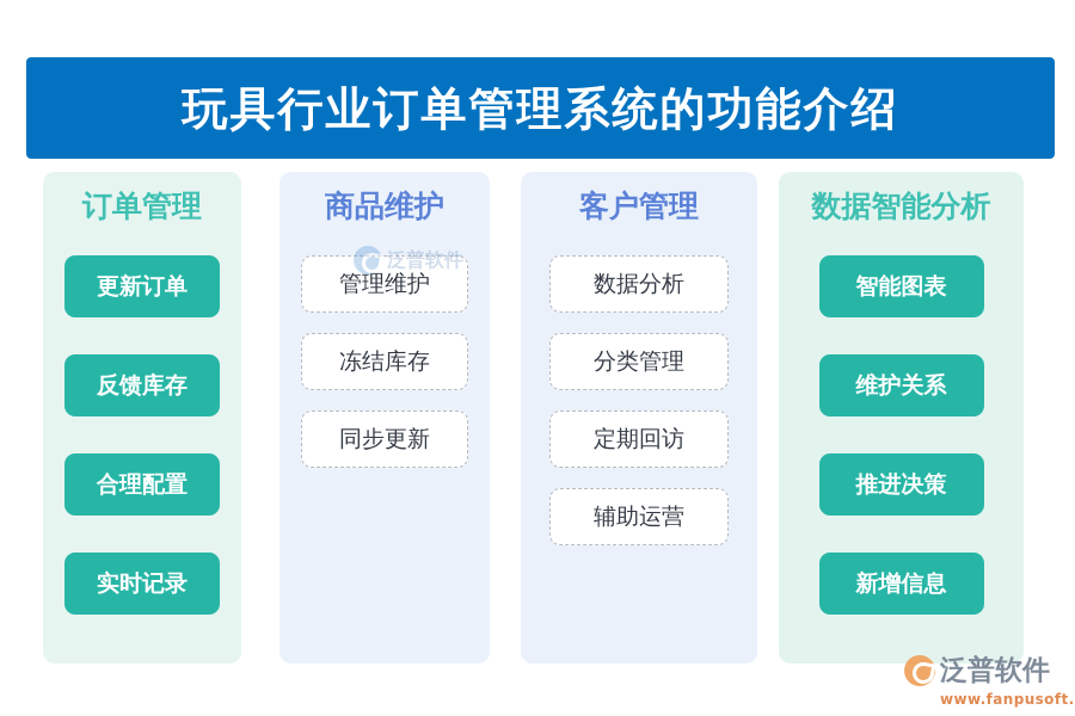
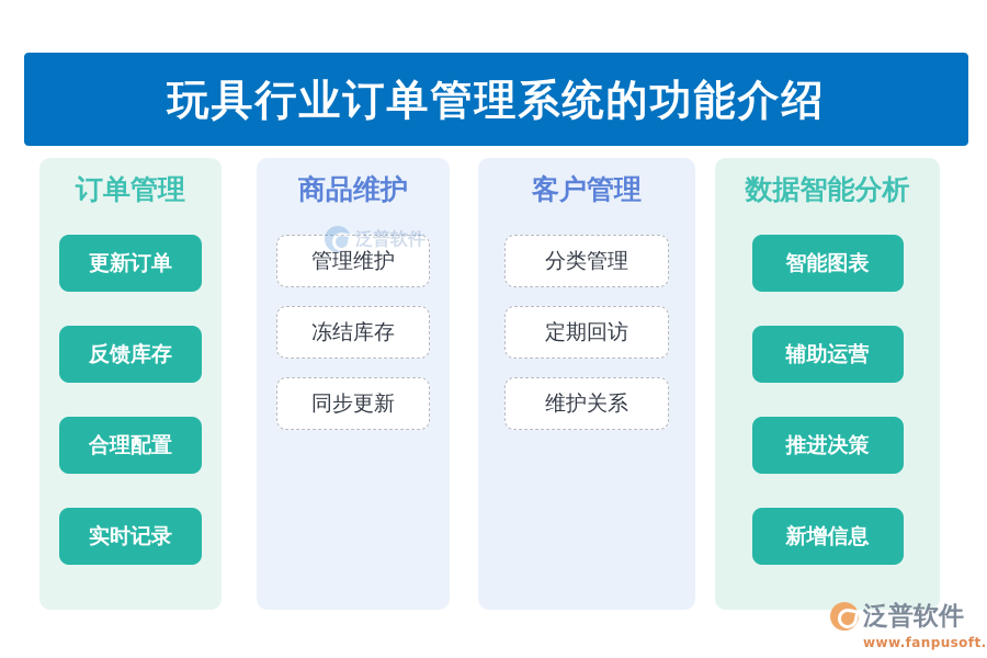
  玩具行业订单管理系统的功能介绍
  订单管理
  更新订单
  反馈库存
  合理配置
  实时记录
  商品维护
  管理维护
  冻结库存
  同步更新
  客户管理
- 数据分析
  分类管理
  定期回访
- 辅助运营
+ 维护关系
  数据智能分析
  智能图表
- 维护关系
+ 辅助运营
  推进决策
  新增信息
  泛普软件
  泛普软件
  www.fanpusoft.
